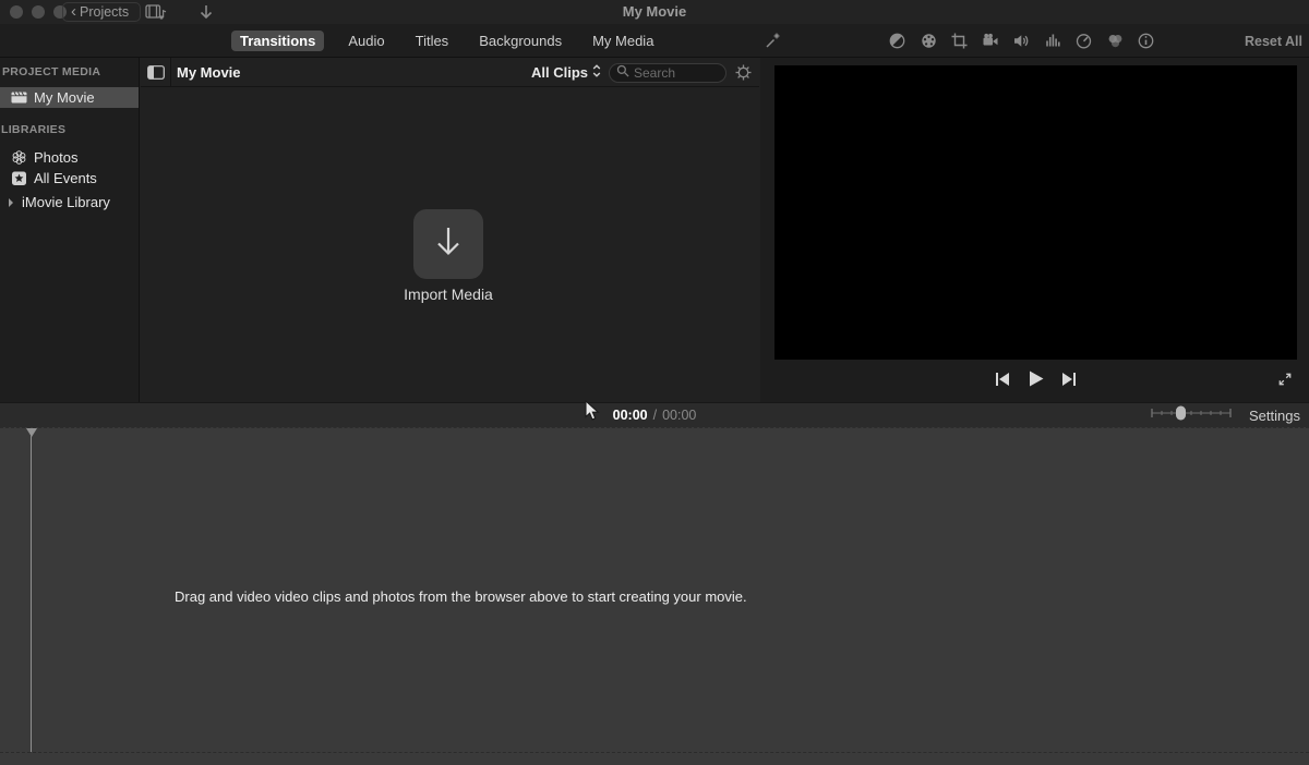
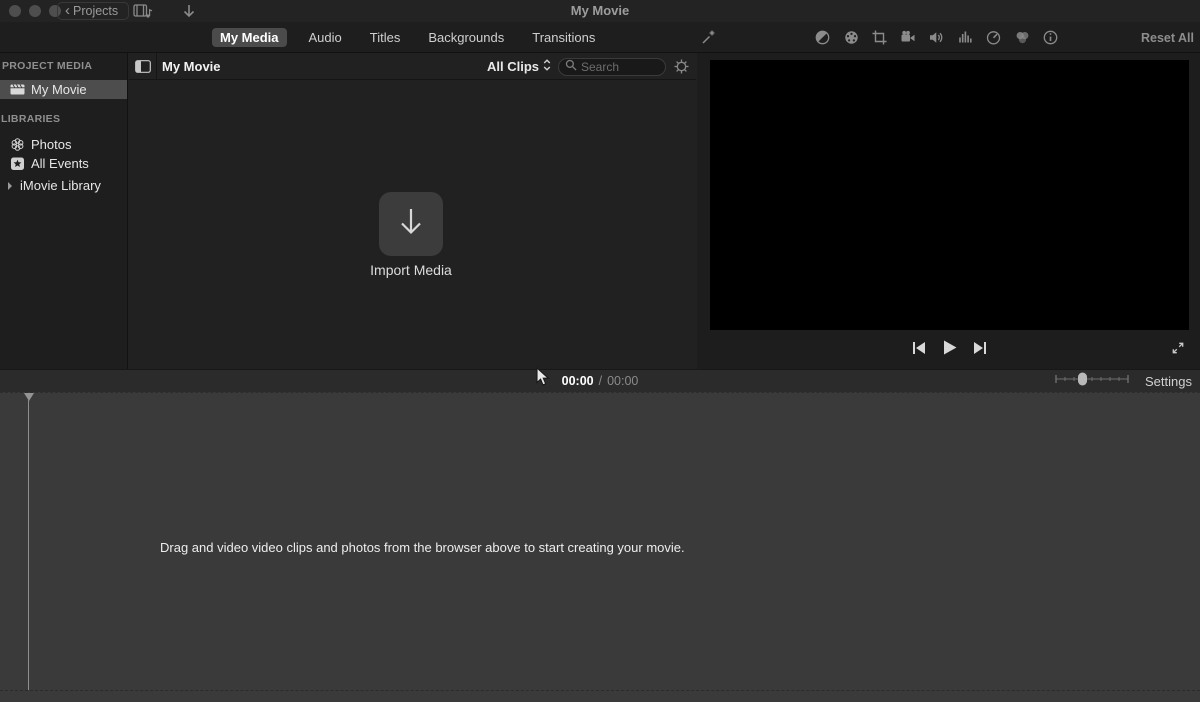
  ‹
  Projects
  My Movie
- Transitions
+ My Media
  Audio
  Titles
  Backgrounds
- My Media
+ Transitions
  Reset All
  PROJECT MEDIA
  My Movie
  LIBRARIES
  Photos
  All Events
  iMovie Library
  My Movie
  All Clips
  Search
  Import Media
  00:00
  /
  00:00
  Settings
  Drag and video video clips and photos from the browser above to start creating your movie.
